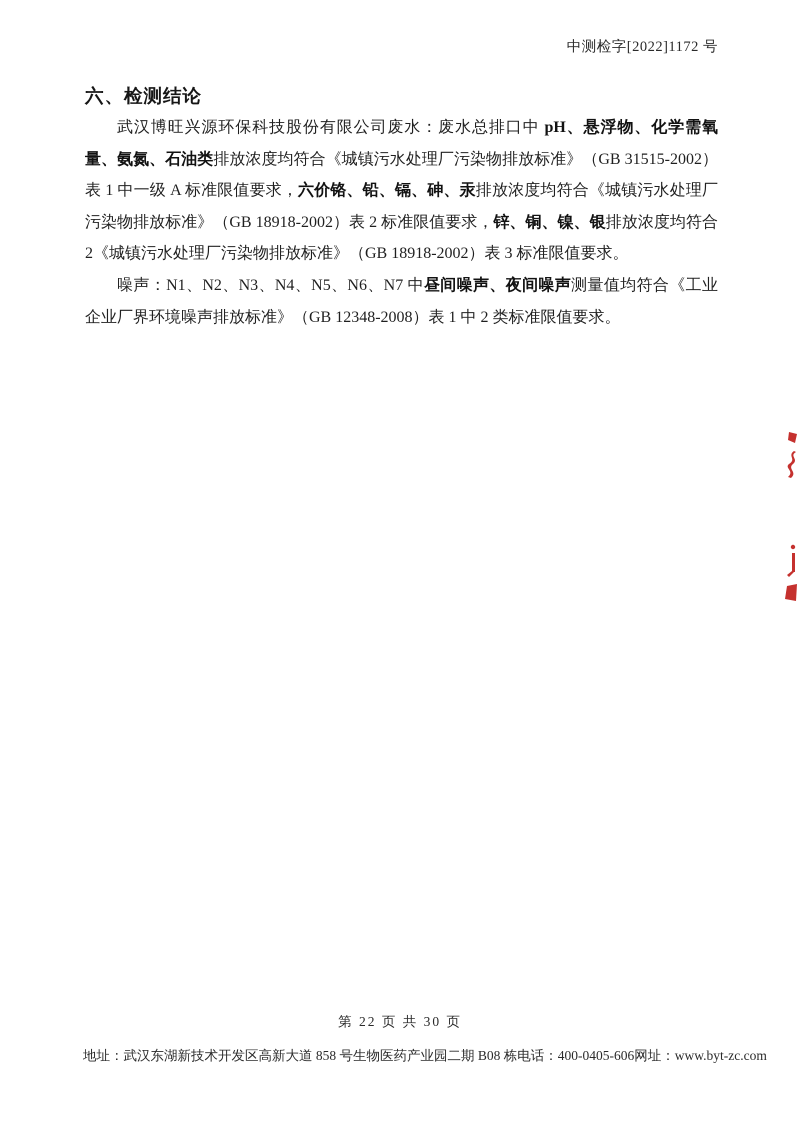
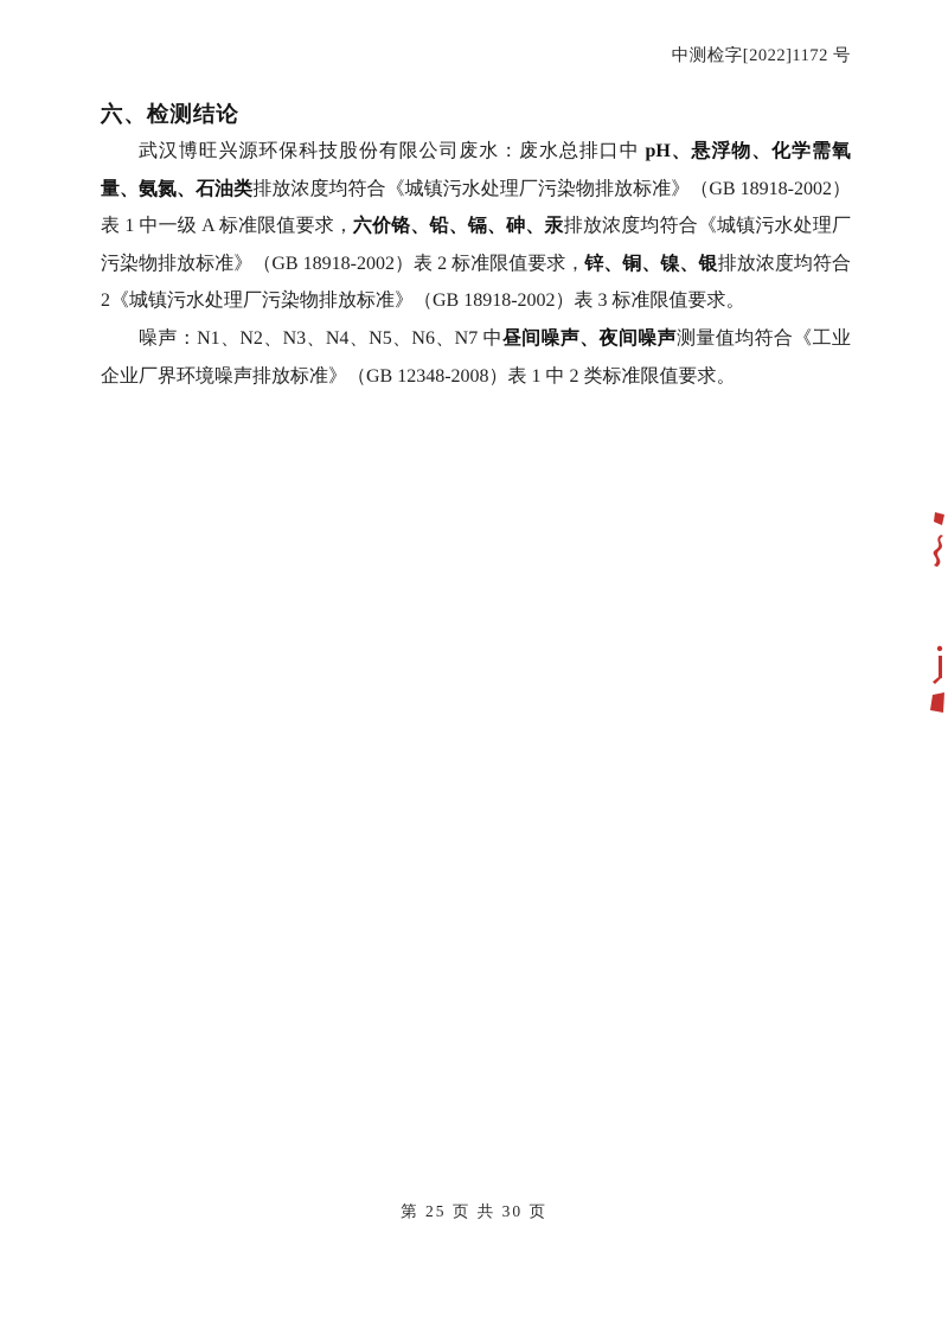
  中测检字[2022]1172 号
  六、检测结论
- 武汉博旺兴源环保科技股份有限公司废水：废水总排口中 pH、悬浮物、化学需氧量、氨氮、石油类排放浓度均符合《城镇污水处理厂污染物排放标准》（GB 31515-2002）表 1 中一级 A 标准限值要求，六价铬、铅、镉、砷、汞排放浓度均符合《城镇污水处理厂污染物排放标准》（GB 18918-2002）表 2 标准限值要求，锌、铜、镍、银排放浓度均符合 2《城镇污水处理厂污染物排放标准》（GB 18918-2002）表 3 标准限值要求。
+ 武汉博旺兴源环保科技股份有限公司废水：废水总排口中 pH、悬浮物、化学需氧量、氨氮、石油类排放浓度均符合《城镇污水处理厂污染物排放标准》（GB 18918-2002）表 1 中一级 A 标准限值要求，六价铬、铅、镉、砷、汞排放浓度均符合《城镇污水处理厂污染物排放标准》（GB 18918-2002）表 2 标准限值要求，锌、铜、镍、银排放浓度均符合 2《城镇污水处理厂污染物排放标准》（GB 18918-2002）表 3 标准限值要求。
  噪声：N1、N2、N3、N4、N5、N6、N7 中昼间噪声、夜间噪声测量值均符合《工业企业厂界环境噪声排放标准》（GB 12348-2008）表 1 中 2 类标准限值要求。
- 第 22 页 共 30 页
+ 第 25 页 共 30 页
- 地址：武汉东湖新技术开发区高新大道 858 号生物医药产业园二期 B08 栋
- 电话：400-0405-606
- 网址：www.byt-zc.com
